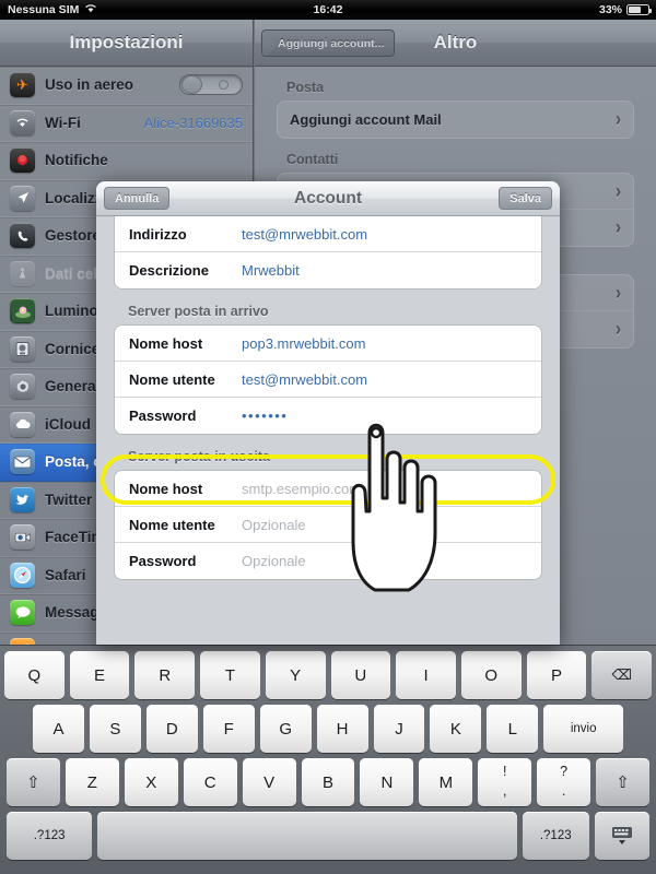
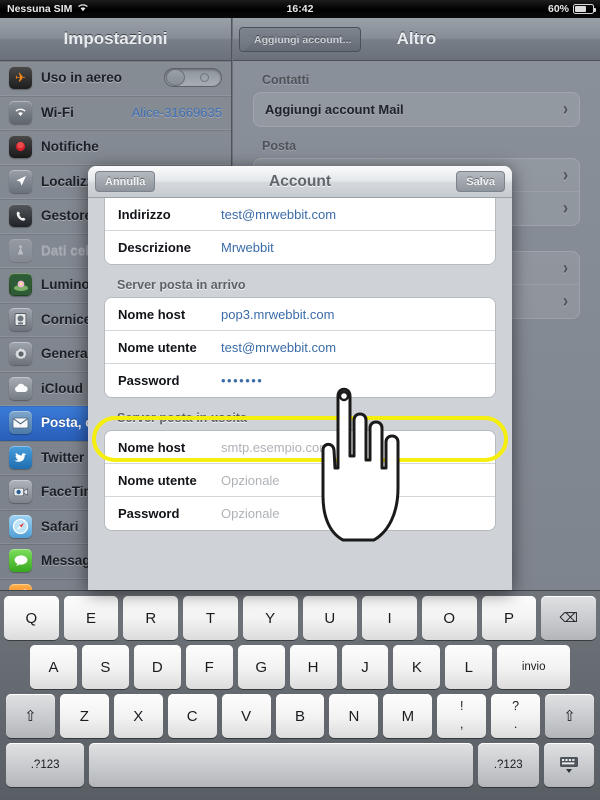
  Nessuna SIM
  16:42
- 33%
+ 60%
  Impostazioni
  Aggiungi account...
  Altro
  ✈
  Uso in aereo
  Wi-Fi
  Alice-31669635
  Notifiche
  Gestor
  Cornic
  Genera
  iCloud
  Twitter
  FaceTi
  Safari
  Messag
- Posta
+ Contatti
  Aggiungi account Mail
  ›
- Contatti
+ Posta
  ›
  ›
  ›
  ›
  Annulla
  Account
  Salva
  Indirizzo
  test@mrwebbit.com
  Descrizione
  Mrwebbit
  Server posta in arrivo
  Nome host
  pop3.mrwebbit.com
  Nome utente
  test@mrwebbit.com
  Password
  •••••••
  Server posta in uscita
  Nome host
  smtp.esempio.co
  Nome utente
  Opzionale
  Password
  Opzionale
  Q
  E
  R
  T
  Y
  U
  I
  O
  P
  ⌫
  A
  S
  D
  F
  G
  H
  J
  K
  L
  invio
  ⇧
  Z
  X
  C
  V
  B
  N
  M
  !
  ,
  ?
  .
  ⇧
  .?123
  .?123
